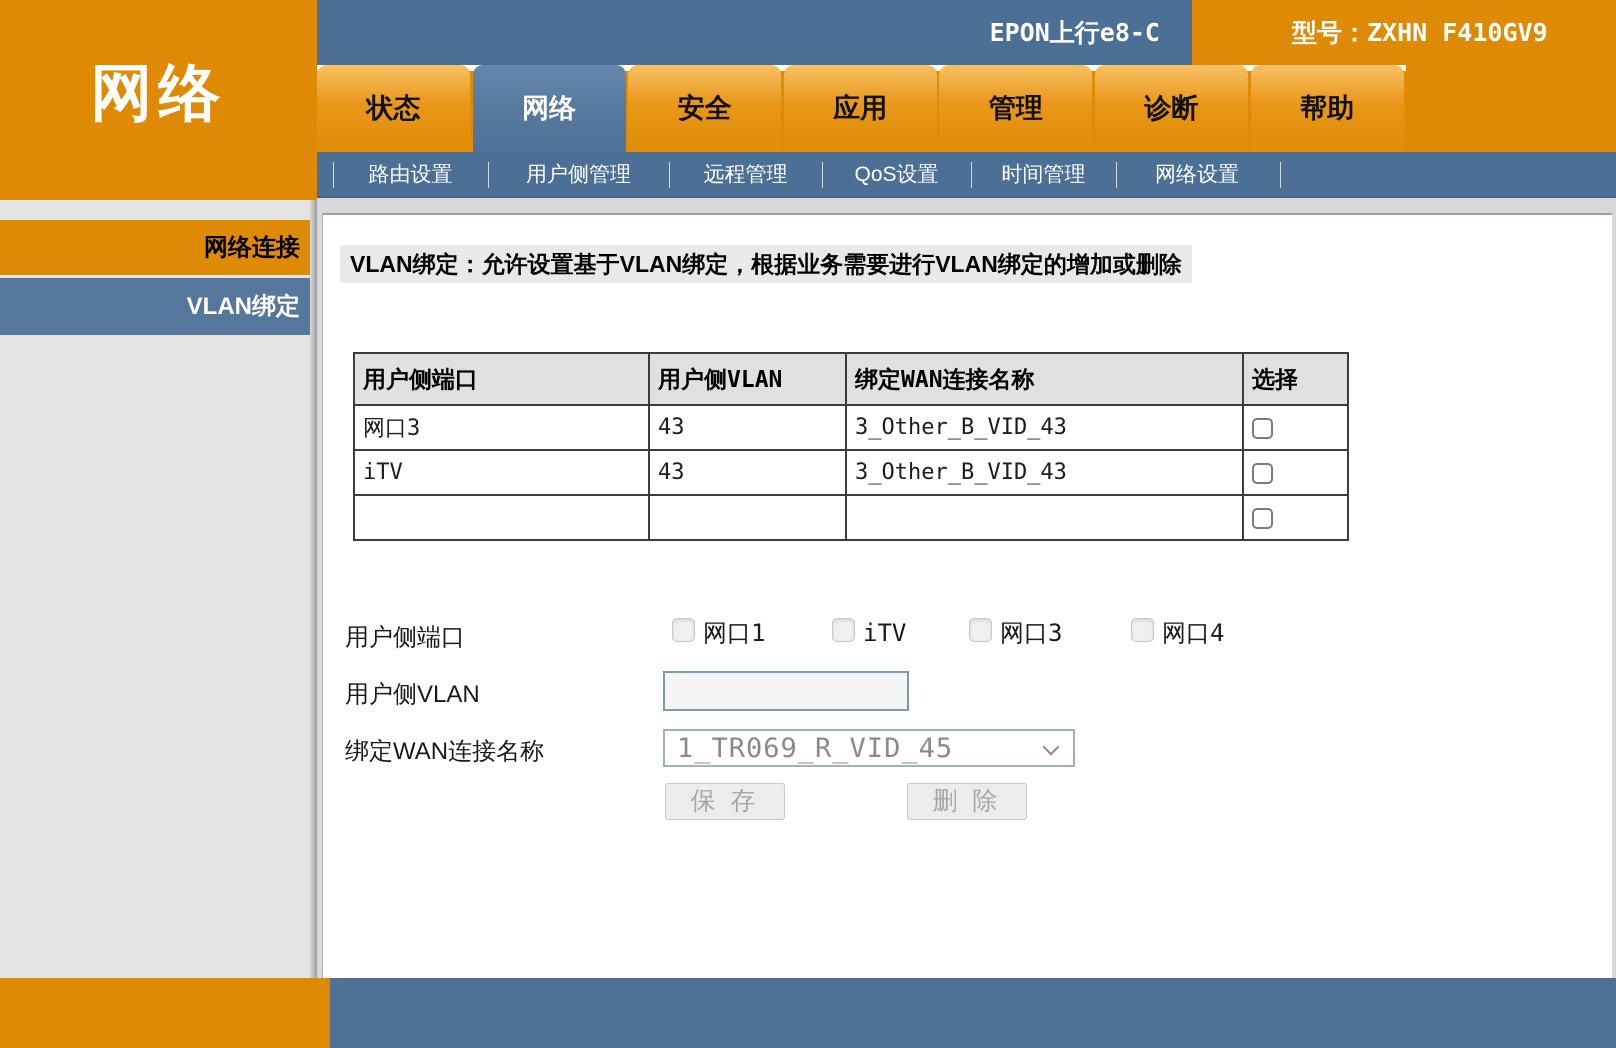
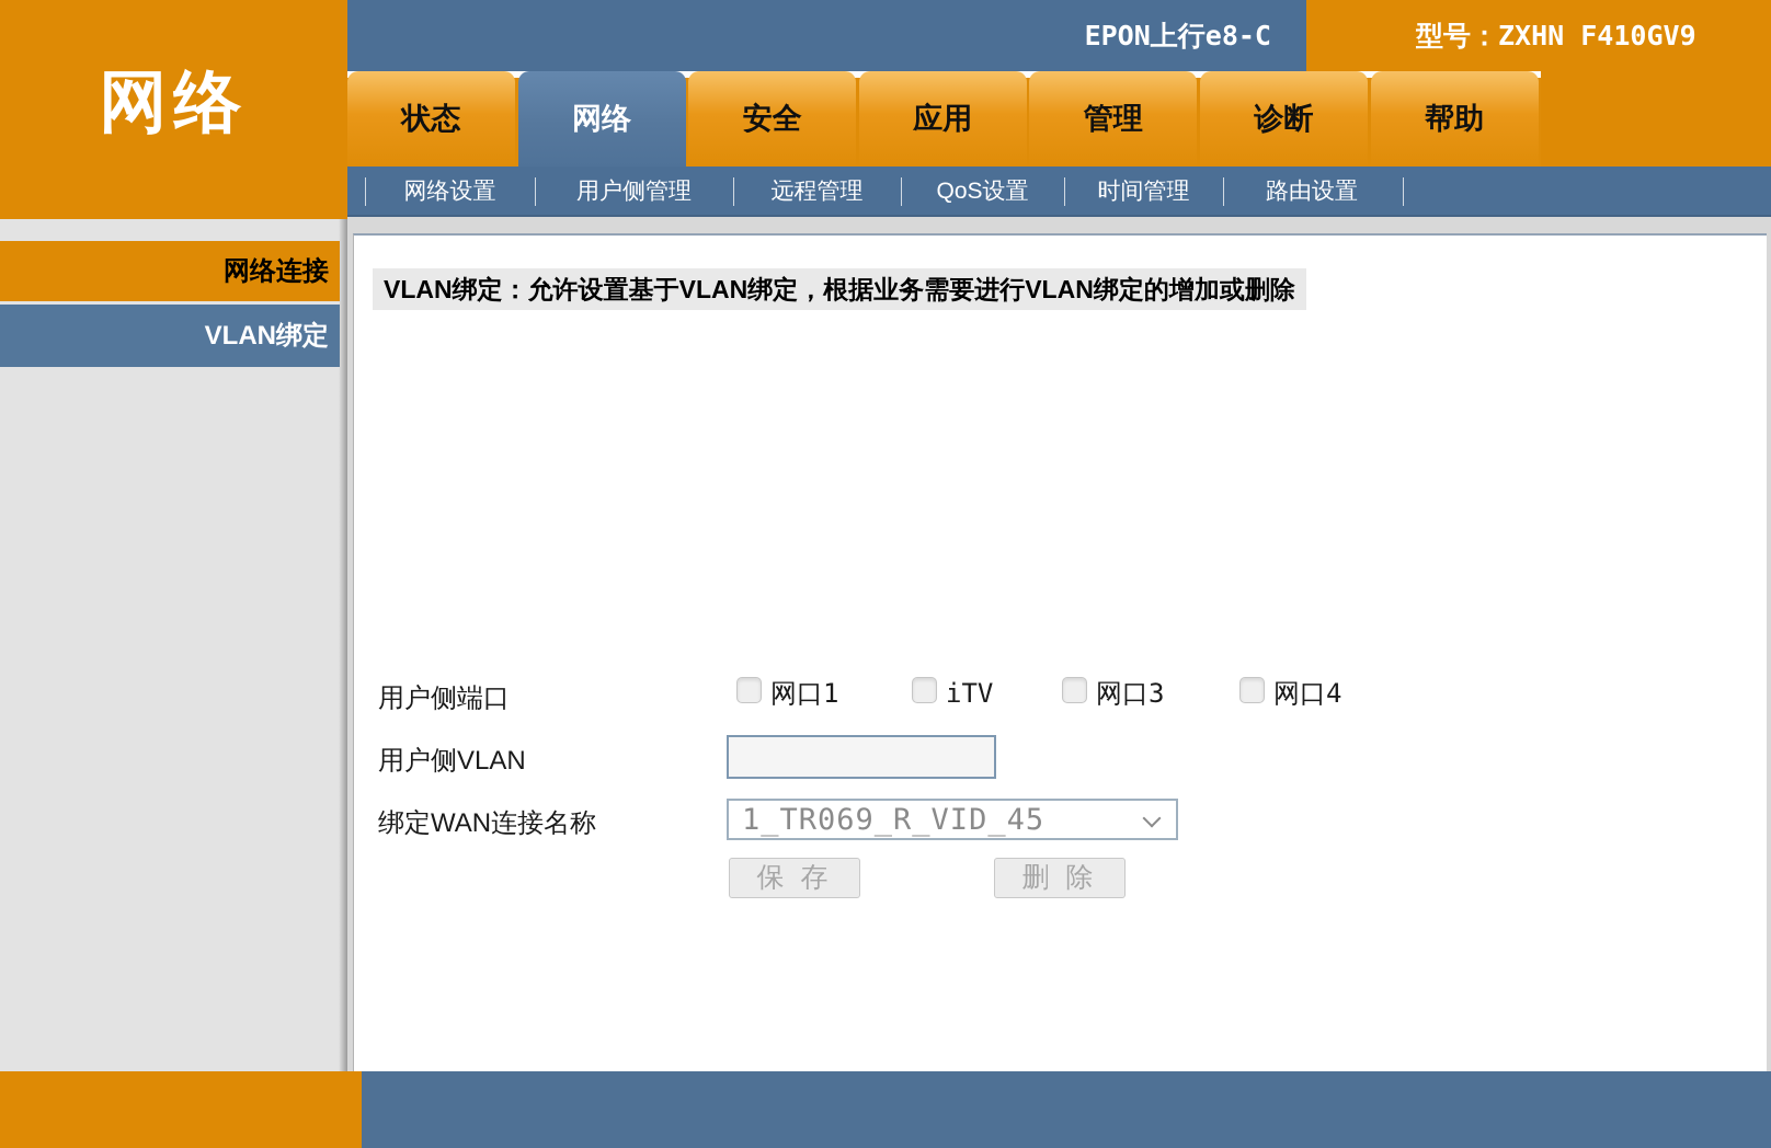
  网络
  网络连接
  VLAN绑定
  EPON上行e8-C
  型号：ZXHN F410GV9
  状态
  网络
  安全
  应用
  管理
  诊断
  帮助
- 路由设置
+ 网络设置
  用户侧管理
  远程管理
  QoS设置
  时间管理
- 网络设置
+ 路由设置
  VLAN绑定：允许设置基于VLAN绑定，根据业务需要进行VLAN绑定的增加或删除
- 用户侧端口	用户侧VLAN	绑定WAN连接名称	选择
- 网口3	43	3_Other_B_VID_43
- iTV	43	3_Other_B_VID_43
  用户侧端口
  网口1
  iTV
  网口3
  网口4
  用户侧VLAN
  绑定WAN连接名称
  1_TR069_R_VID_45
  保 存
  删 除
